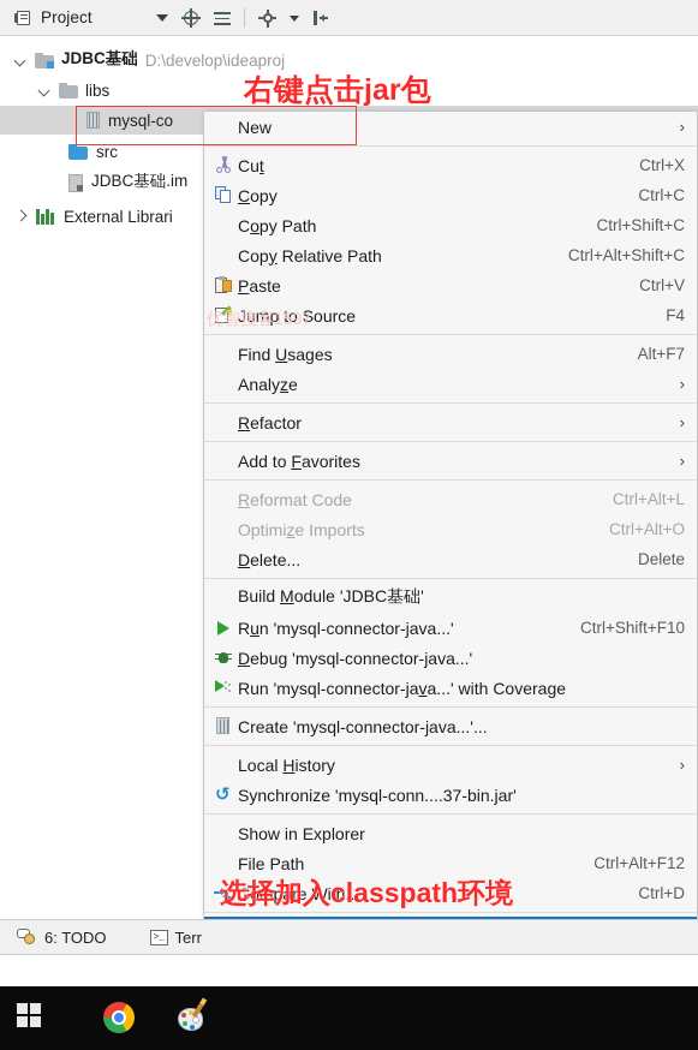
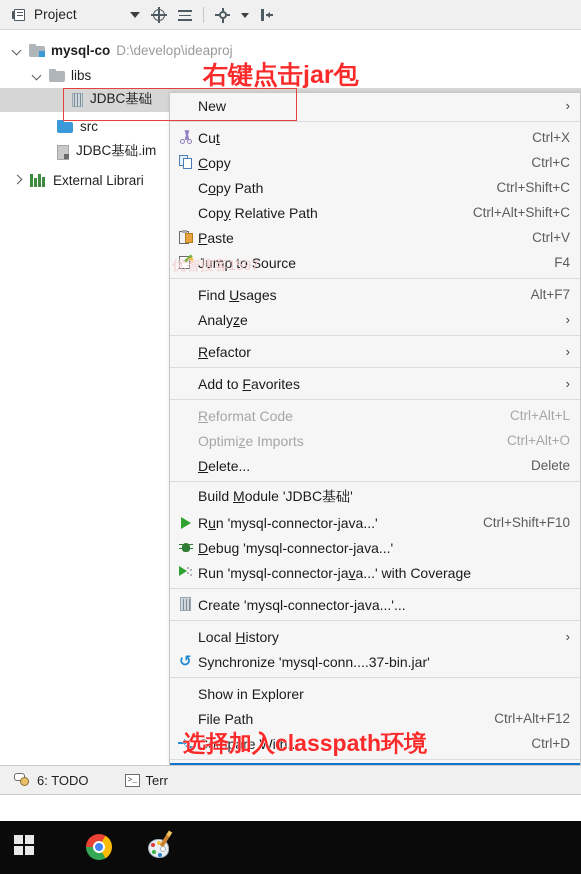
  Project
- JDBC基础
+ mysql-co
  D:\develop\ideaproj
  libs
- mysql-co
+ JDBC基础
  src
  JDBC基础.im
  External Librari
  New
  ›
  Cut
  Ctrl+X
  Copy
  Ctrl+C
  Copy Path
  Ctrl+Shift+C
  Copy Relative Path
  Ctrl+Alt+Shift+C
  Paste
  Ctrl+V
  Jump to Source
  F4
  Find Usages
  Alt+F7
  Analyze
  ›
  Refactor
  ›
  Add to Favorites
  ›
  Reformat Code
  Ctrl+Alt+L
  Optimize Imports
  Ctrl+Alt+O
  Delete...
  Delete
  Build Module 'JDBC基础'
  Run 'mysql-connector-java...'
  Ctrl+Shift+F10
  Debug 'mysql-connector-java...'
  Run 'mysql-connector-java...' with Coverage
  Create 'mysql-connector-java...'...
  Local History
  ›
  ↺
  Synchronize 'mysql-conn....37-bin.jar'
  Show in Explorer
  File Path
  Ctrl+Alt+F12
  Compare With...
  Ctrl+D
  右键点击jar包
  选择加入classpath环境
  优智搜客1597
  6: TODO
  >_
  Terr
